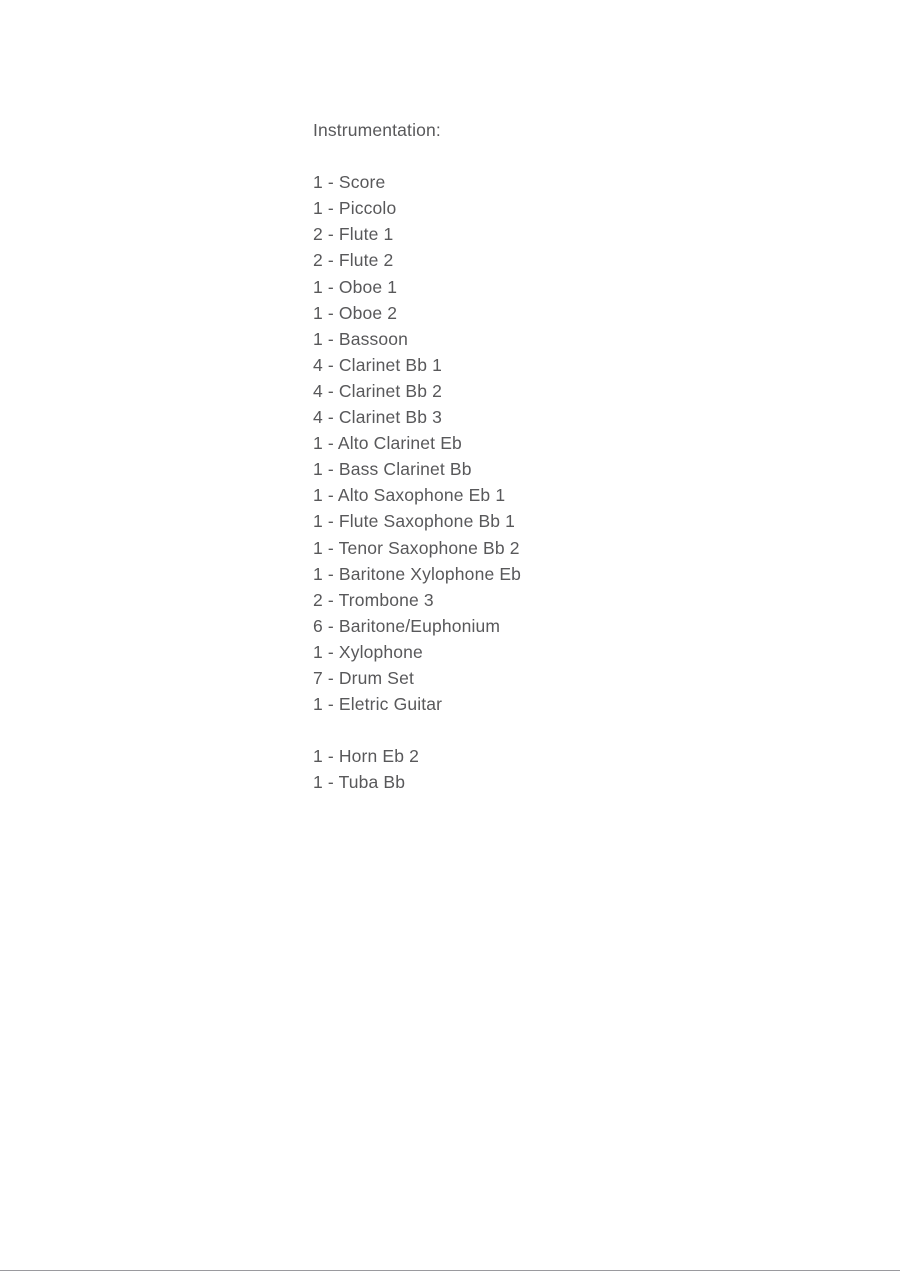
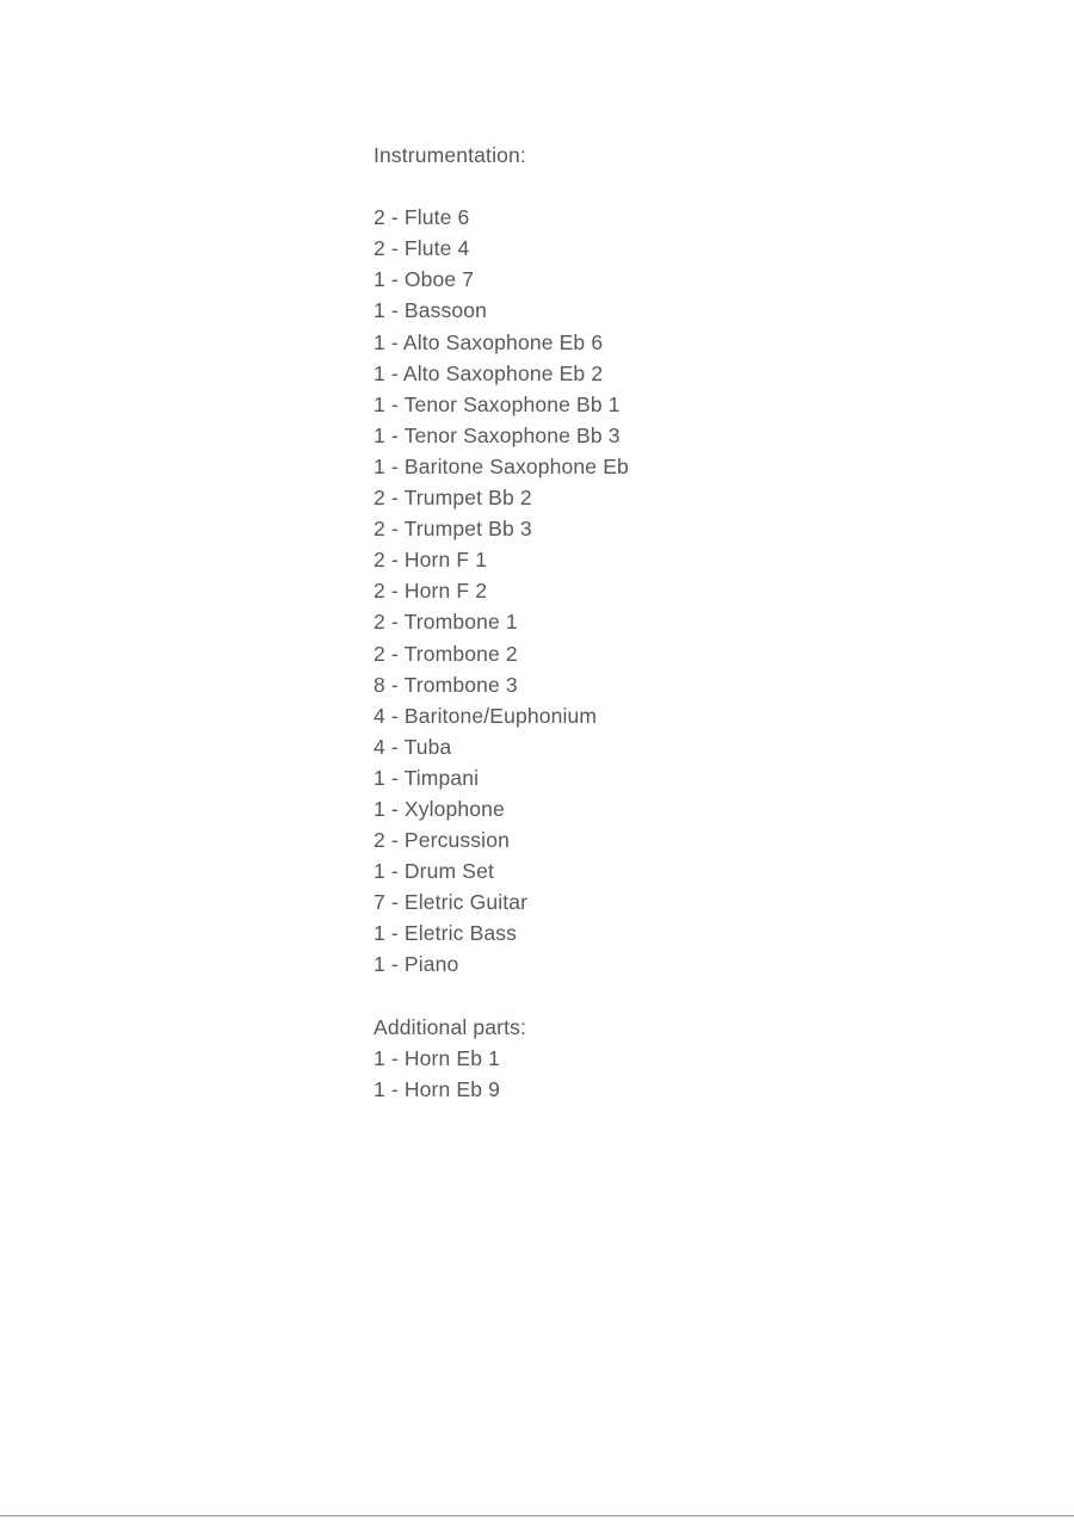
  Instrumentation:
- 1 - Score
- 1 - Piccolo
- 2 - Flute 1
+ 2 - Flute 6
- 2 - Flute 2
+ 2 - Flute 4
- 1 - Oboe 1
- 1 - Oboe 2
+ 1 - Oboe 7
  1 - Bassoon
- 4 - Clarinet Bb 1
- 4 - Clarinet Bb 2
- 4 - Clarinet Bb 3
- 1 - Alto Clarinet Eb
- 1 - Bass Clarinet Bb
- 1 - Alto Saxophone Eb 1
+ 1 - Alto Saxophone Eb 6
+ 1 - Alto Saxophone Eb 2
- 1 - Flute Saxophone Bb 1
+ 1 - Tenor Saxophone Bb 1
- 1 - Tenor Saxophone Bb 2
+ 1 - Tenor Saxophone Bb 3
- 1 - Baritone Xylophone Eb
+ 1 - Baritone Saxophone Eb
+ 2 - Trumpet Bb 2
+ 2 - Trumpet Bb 3
+ 2 - Horn F 1
+ 2 - Horn F 2
+ 2 - Trombone 1
+ 2 - Trombone 2
- 2 - Trombone 3
+ 8 - Trombone 3
- 6 - Baritone/Euphonium
+ 4 - Baritone/Euphonium
+ 4 - Tuba
+ 1 - Timpani
  1 - Xylophone
+ 2 - Percussion
- 7 - Drum Set
+ 1 - Drum Set
- 1 - Eletric Guitar
+ 7 - Eletric Guitar
+ 1 - Eletric Bass
+ 1 - Piano
+ Additional parts:
+ 1 - Horn Eb 1
- 1 - Horn Eb 2
+ 1 - Horn Eb 9
- 1 - Tuba Bb
